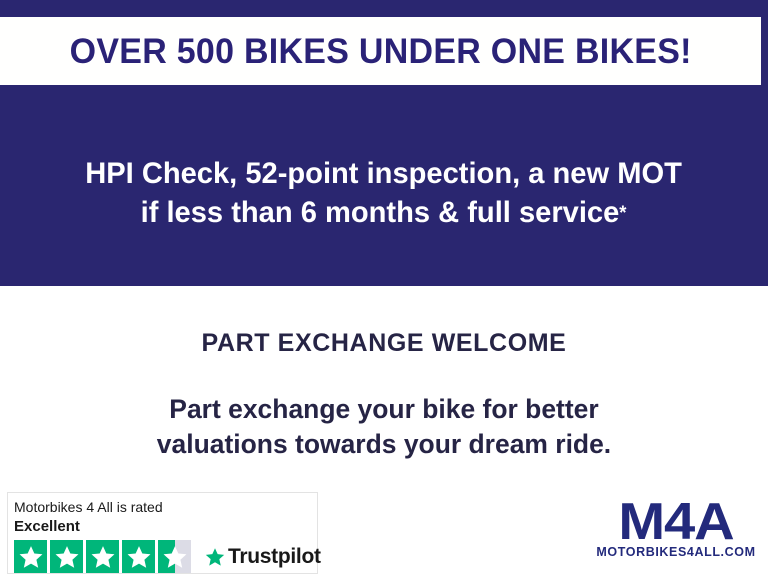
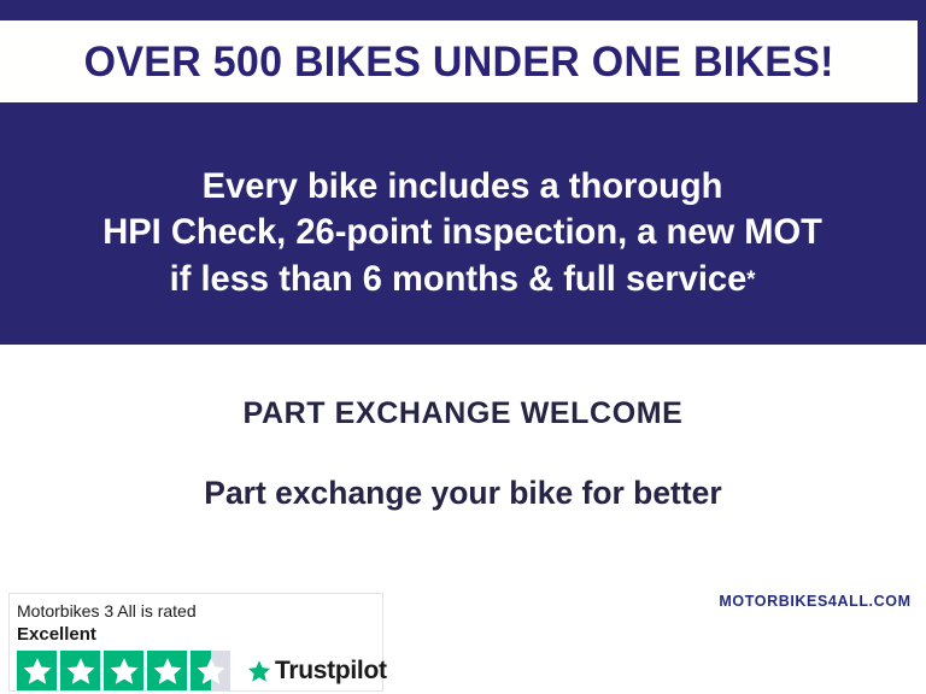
  OVER 500 BIKES UNDER ONE BIKES!
+ Every bike includes a thorough
- HPI Check, 52-point inspection, a new MOT
+ HPI Check, 26-point inspection, a new MOT
  if less than 6 months & full service*
  PART EXCHANGE WELCOME
  Part exchange your bike for better
- valuations towards your dream ride.
- Motorbikes 4 All is rated
+ Motorbikes 3 All is rated
  Excellent
  Trustpilot
- M4A
  MOTORBIKES4ALL.COM
